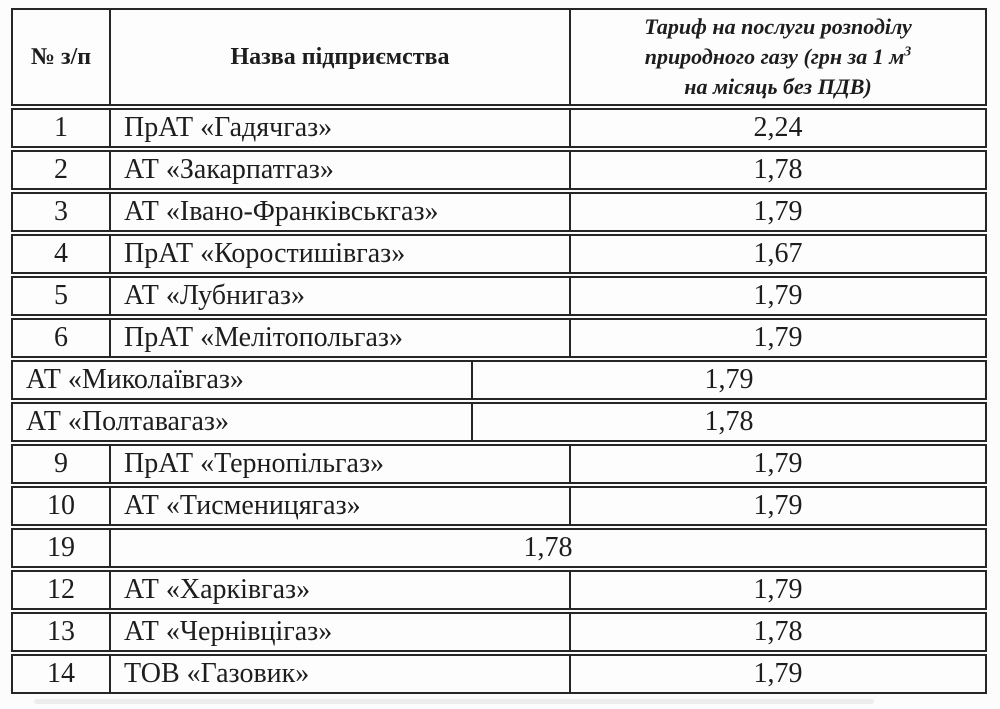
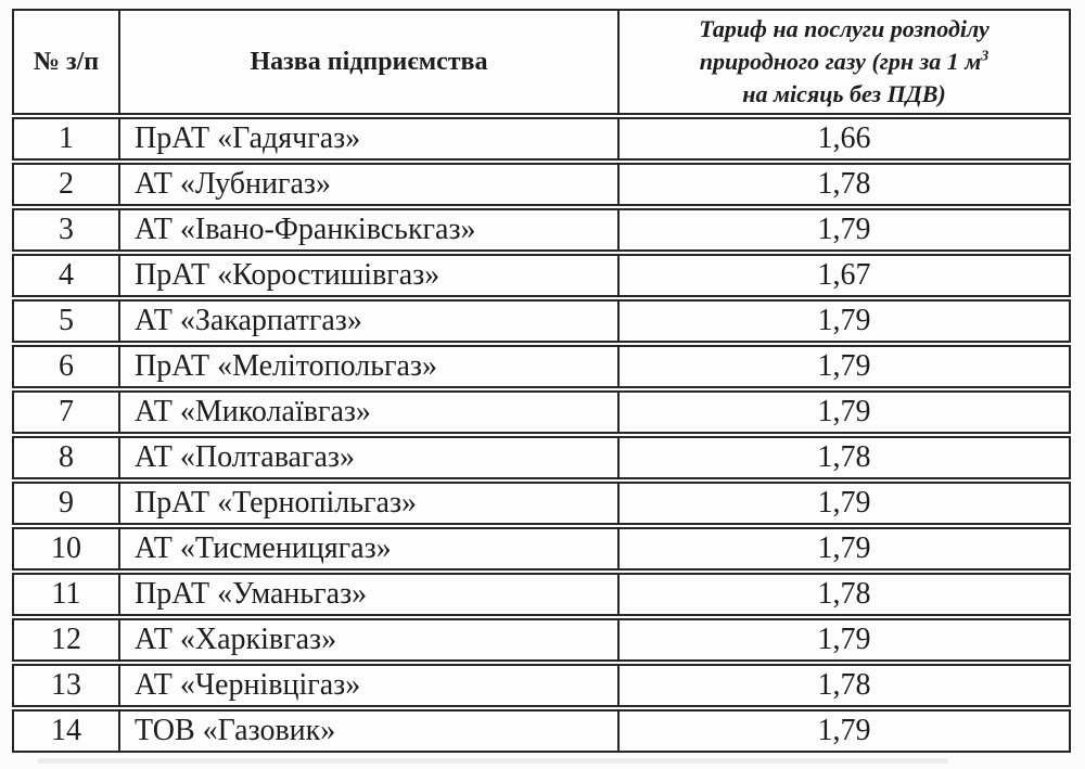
  № з/п
  Назва підприємства
  Тариф на послуги розподілу
  природного газу (грн за 1 м3
  на місяць без ПДВ)
  1
  ПрАТ «Гадячгаз»
- 2,24
+ 1,66
  2
- АТ «Закарпатгаз»
+ АТ «Лубнигаз»
  1,78
  3
  АТ «Івано-Франківськгаз»
  1,79
  4
  ПрАТ «Коростишівгаз»
  1,67
  5
- АТ «Лубнигаз»
+ АТ «Закарпатгаз»
  1,79
  6
  ПрАТ «Мелітопольгаз»
  1,79
+ 7
  АТ «Миколаївгаз»
  1,79
+ 8
  АТ «Полтавагаз»
  1,78
  9
  ПрАТ «Тернопільгаз»
  1,79
  10
  АТ «Тисменицягаз»
  1,79
- 19
+ 11
+ ПрАТ «Уманьгаз»
  1,78
  12
  АТ «Харківгаз»
  1,79
  13
  АТ «Чернівцігаз»
  1,78
  14
  ТОВ «Газовик»
  1,79
